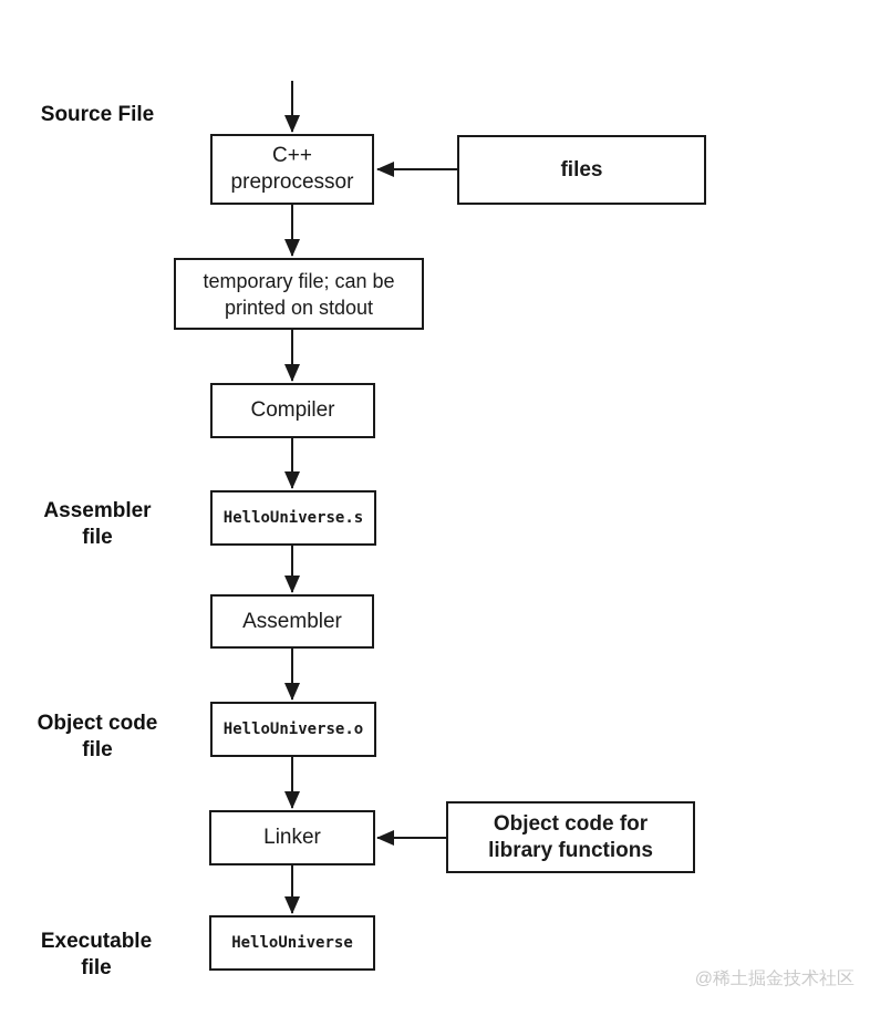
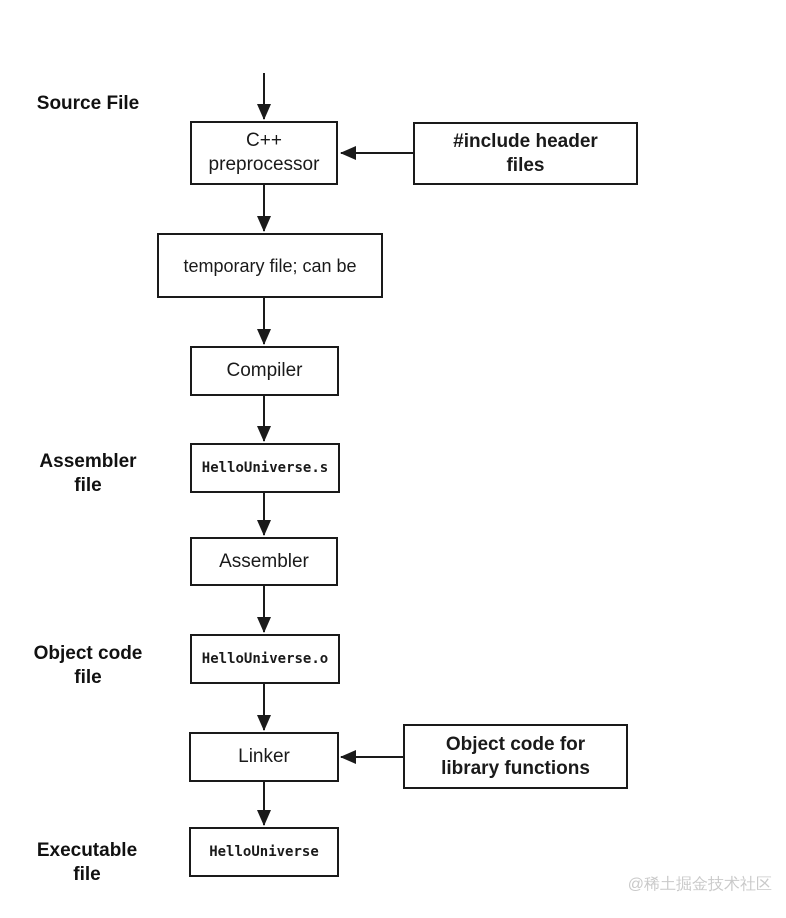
  C++
  preprocessor
+ #include header
  files
  temporary file; can be
- printed on stdout
  Compiler
  HelloUniverse.s
  Assembler
  HelloUniverse.o
  Linker
  Object code for
  library functions
  HelloUniverse
  Source File
  Assembler
  file
  Object code
  file
  Executable
  file
  @稀土掘金技术社区
